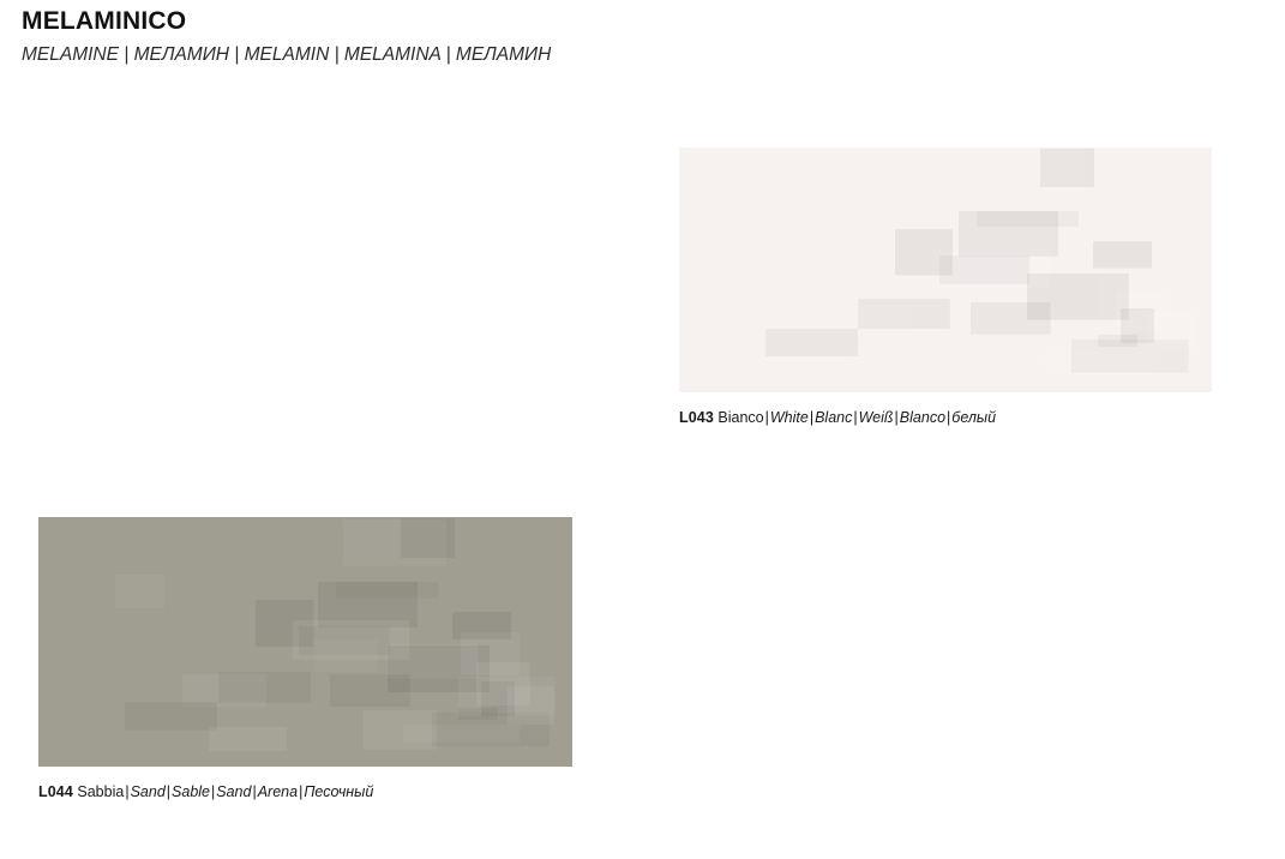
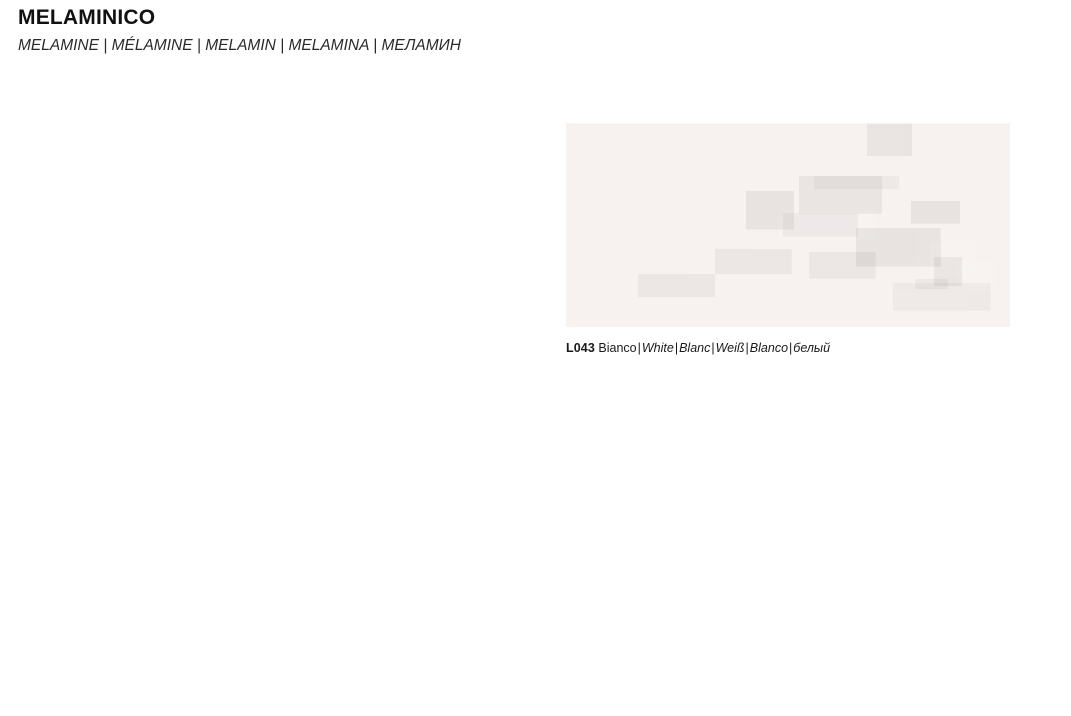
  MELAMINICO
- MELAMINE | МЕЛАМИН | MELAMIN | MELAMINA | МЕЛАМИН
+ MELAMINE | MÉLAMINE | MELAMIN | MELAMINA | МЕЛАМИН
  L043 Bianco|White|Blanc|Weiß|Blanco|белый
- L044 Sabbia|Sand|Sable|Sand|Arena|Песочный
